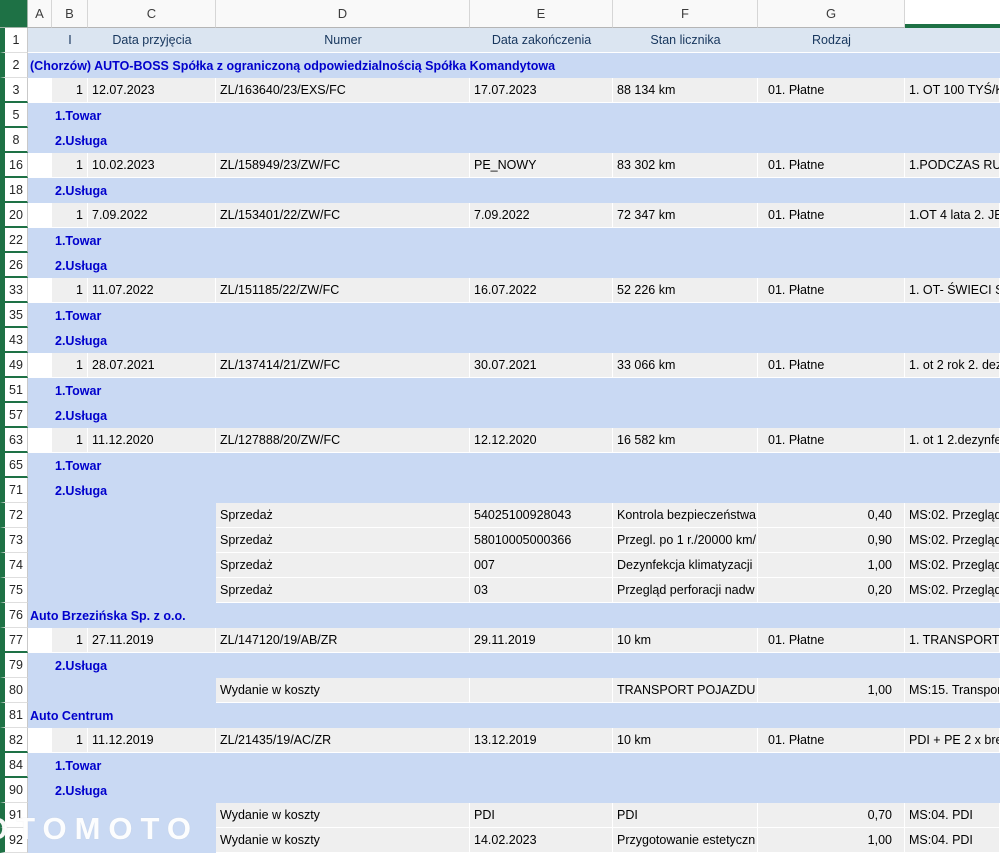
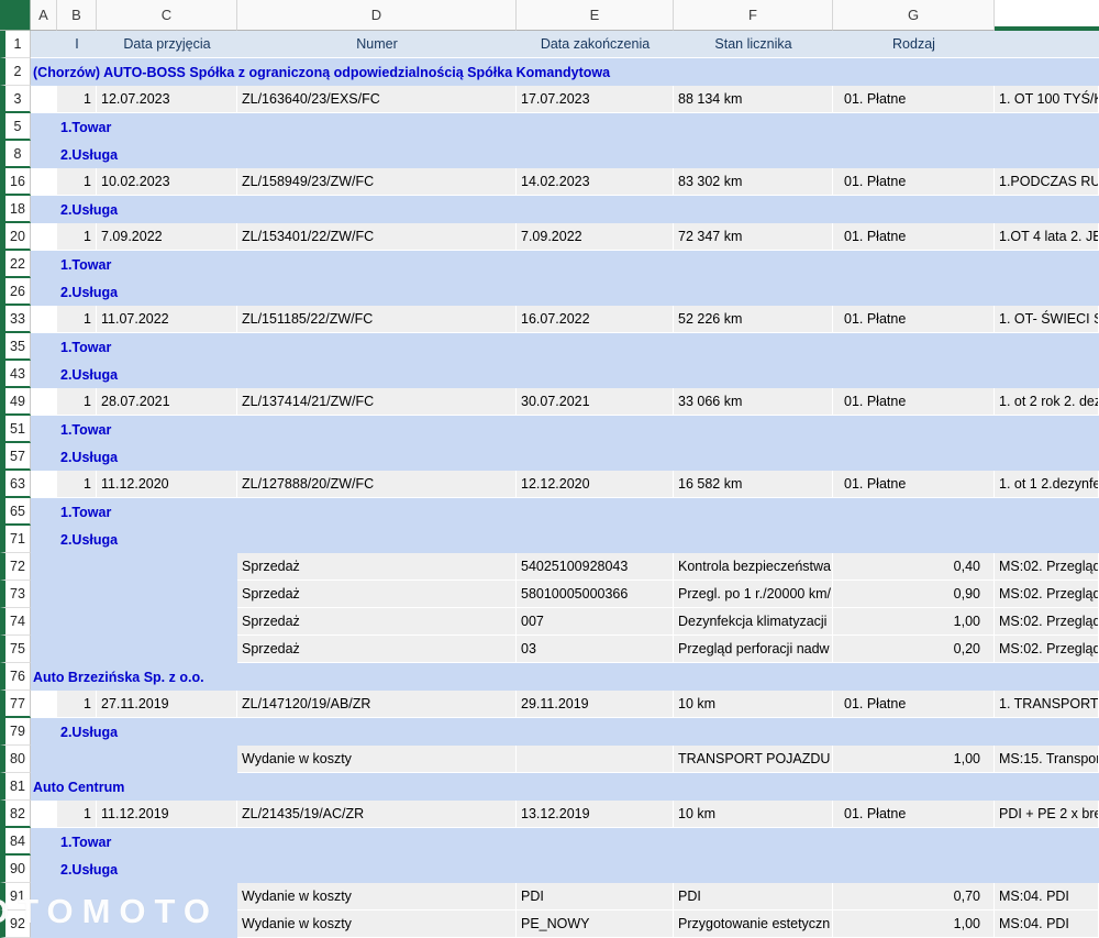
  A
  B
  C
  D
  E
  F
  G
  1
  I
  Data przyjęcia
  Numer
  Data zakończenia
  Stan licznika
  Rodzaj
  2
  (Chorzów) AUTO-BOSS Spółka z ograniczoną odpowiedzialnością Spółka Komandytowa
  3
  1
  12.07.2023
  ZL/163640/23/EXS/FC
  17.07.2023
  88 134 km
  01. Płatne
  1. OT 100 TYŚ/
  5
  1.Towar
  8
  2.Usługa
  16
  1
  10.02.2023
  ZL/158949/23/ZW/FC
- PE_NOWY
+ 14.02.2023
  83 302 km
  01. Płatne
  1.PODCZAS RU
  18
  2.Usługa
  20
  1
  7.09.2022
  ZL/153401/22/ZW/FC
  7.09.2022
  72 347 km
  01. Płatne
  1.OT 4 lata 2. JE
  22
  1.Towar
  26
  2.Usługa
  33
  1
  11.07.2022
  ZL/151185/22/ZW/FC
  16.07.2022
  52 226 km
  01. Płatne
  1. OT- ŚWIECI S
  35
  1.Towar
  43
  2.Usługa
  49
  1
  28.07.2021
  ZL/137414/21/ZW/FC
  30.07.2021
  33 066 km
  01. Płatne
  1. ot 2 rok 2. dez
  51
  1.Towar
  57
  2.Usługa
  63
  1
  11.12.2020
  ZL/127888/20/ZW/FC
  12.12.2020
  16 582 km
  01. Płatne
  1. ot 1 2.dezynfe
  65
  1.Towar
  71
  2.Usługa
  72
  Sprzedaż
  54025100928043
  Kontrola bezpieczeństwa
  0,40
  MS:02. Przegląd
  73
  Sprzedaż
  58010005000366
  Przegl. po 1 r./20000 km/
  0,90
  MS:02. Przegląd
  74
  Sprzedaż
  007
  Dezynfekcja klimatyzacji
  1,00
  MS:02. Przegląd
  75
  Sprzedaż
  03
  Przegląd perforacji nadw
  0,20
  MS:02. Przegląd
  76
  Auto Brzezińska Sp. z o.o.
  77
  1
  27.11.2019
  ZL/147120/19/AB/ZR
  29.11.2019
  10 km
  01. Płatne
  1. TRANSPORT
  79
  2.Usługa
  80
  Wydanie w koszty
  TRANSPORT POJAZDU
  1,00
  MS:15. Transpor
  81
  Auto Centrum
  82
  1
  11.12.2019
  ZL/21435/19/AC/ZR
  13.12.2019
  10 km
  01. Płatne
  PDI + PE 2 x bre
  84
  1.Towar
  90
  2.Usługa
  91
  Wydanie w koszty
  PDI
  PDI
  0,70
  MS:04. PDI
  92
  Wydanie w koszty
- 14.02.2023
+ PE_NOWY
  Przygotowanie estetyczn
  1,00
  MS:04. PDI
  OTOMOTO
